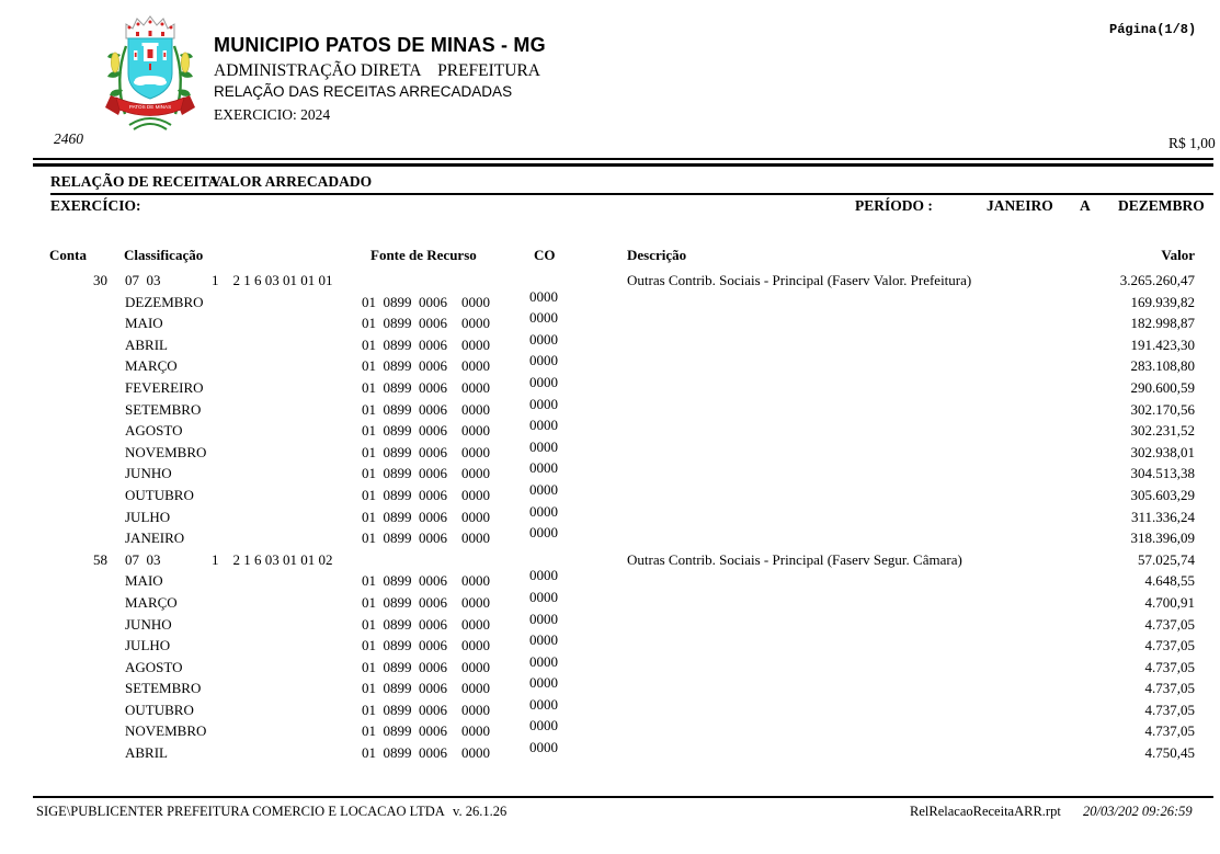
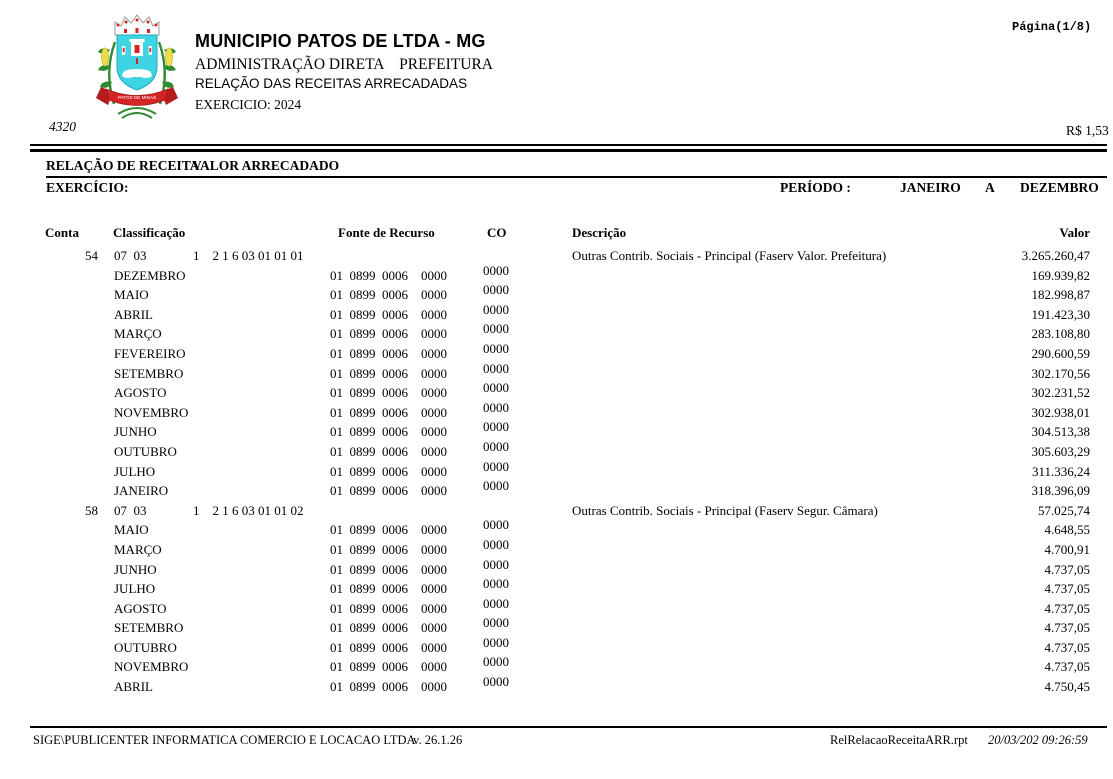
- MUNICIPIO PATOS DE MINAS - MG
+ MUNICIPIO PATOS DE LTDA - MG
  ADMINISTRAÇÃO DIRETA PREFEITURA
  RELAÇÃO DAS RECEITAS ARRECADADAS
  EXERCICIO: 2024
  Página(1/8)
- 2460
+ 4320
- R$ 1,00
+ R$ 1,53
  RELAÇÃO DE RECEITA
  VALOR ARRECADADO
  EXERCÍCIO:
  PERÍODO :
  JANEIRO
  A
  DEZEMBRO
  Conta
  Classificação
  Fonte de Recurso
  CO
  Descrição
  Valor
- 30
+ 54
  07 03
  1 2 1 6 03 01 01 01
  Outras Contrib. Sociais - Principal (Faserv Valor. Prefeitura)
  3.265.260,47
  DEZEMBRO
  01 0899 0006 0000
  0000
  169.939,82
  MAIO
  01 0899 0006 0000
  0000
  182.998,87
  ABRIL
  01 0899 0006 0000
  0000
  191.423,30
  MARÇO
  01 0899 0006 0000
  0000
  283.108,80
  FEVEREIRO
  01 0899 0006 0000
  0000
  290.600,59
  SETEMBRO
  01 0899 0006 0000
  0000
  302.170,56
  AGOSTO
  01 0899 0006 0000
  0000
  302.231,52
  NOVEMBRO
  01 0899 0006 0000
  0000
  302.938,01
  JUNHO
  01 0899 0006 0000
  0000
  304.513,38
  OUTUBRO
  01 0899 0006 0000
  0000
  305.603,29
  JULHO
  01 0899 0006 0000
  0000
  311.336,24
  JANEIRO
  01 0899 0006 0000
  0000
  318.396,09
  58
  07 03
  1 2 1 6 03 01 01 02
  Outras Contrib. Sociais - Principal (Faserv Segur. Câmara)
  57.025,74
  MAIO
  01 0899 0006 0000
  0000
  4.648,55
  MARÇO
  01 0899 0006 0000
  0000
  4.700,91
  JUNHO
  01 0899 0006 0000
  0000
  4.737,05
  JULHO
  01 0899 0006 0000
  0000
  4.737,05
  AGOSTO
  01 0899 0006 0000
  0000
  4.737,05
  SETEMBRO
  01 0899 0006 0000
  0000
  4.737,05
  OUTUBRO
  01 0899 0006 0000
  0000
  4.737,05
  NOVEMBRO
  01 0899 0006 0000
  0000
  4.737,05
  ABRIL
  01 0899 0006 0000
  0000
  4.750,45
- SIGE\PUBLICENTER PREFEITURA COMERCIO E LOCACAO LTDA
+ SIGE\PUBLICENTER INFORMATICA COMERCIO E LOCACAO LTDA
  v. 26.1.26
  RelRelacaoReceitaARR.rpt
  20/03/202 09:26:59
